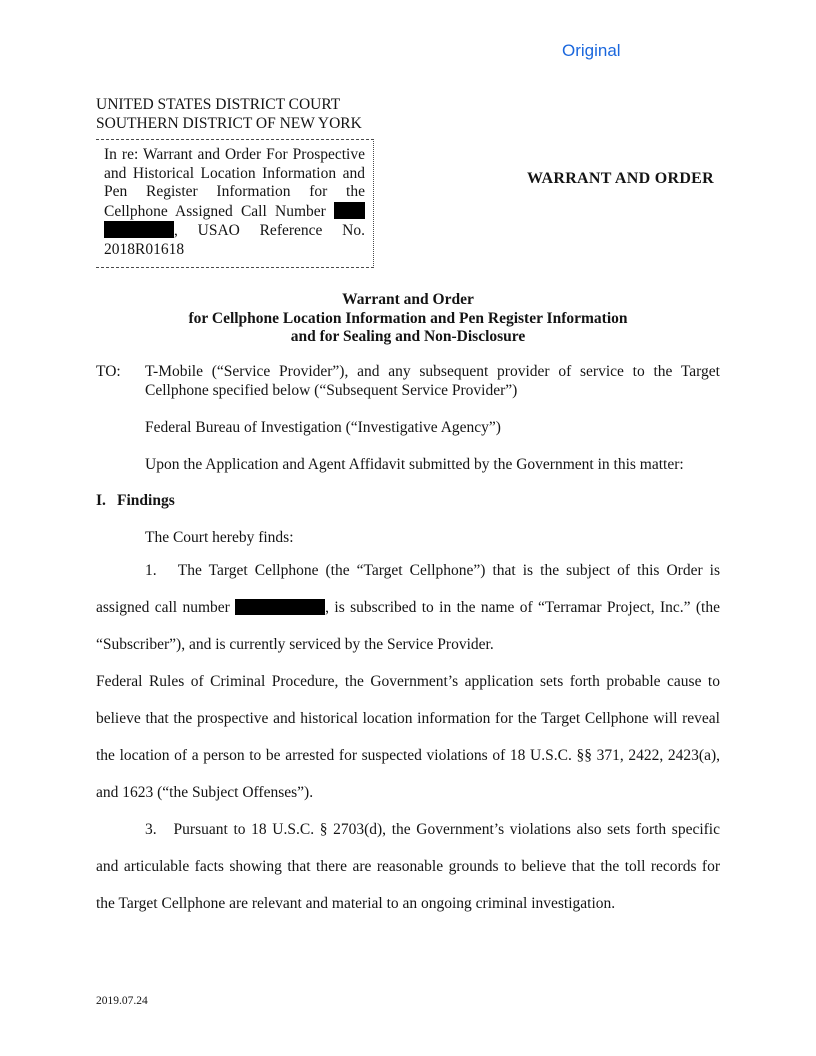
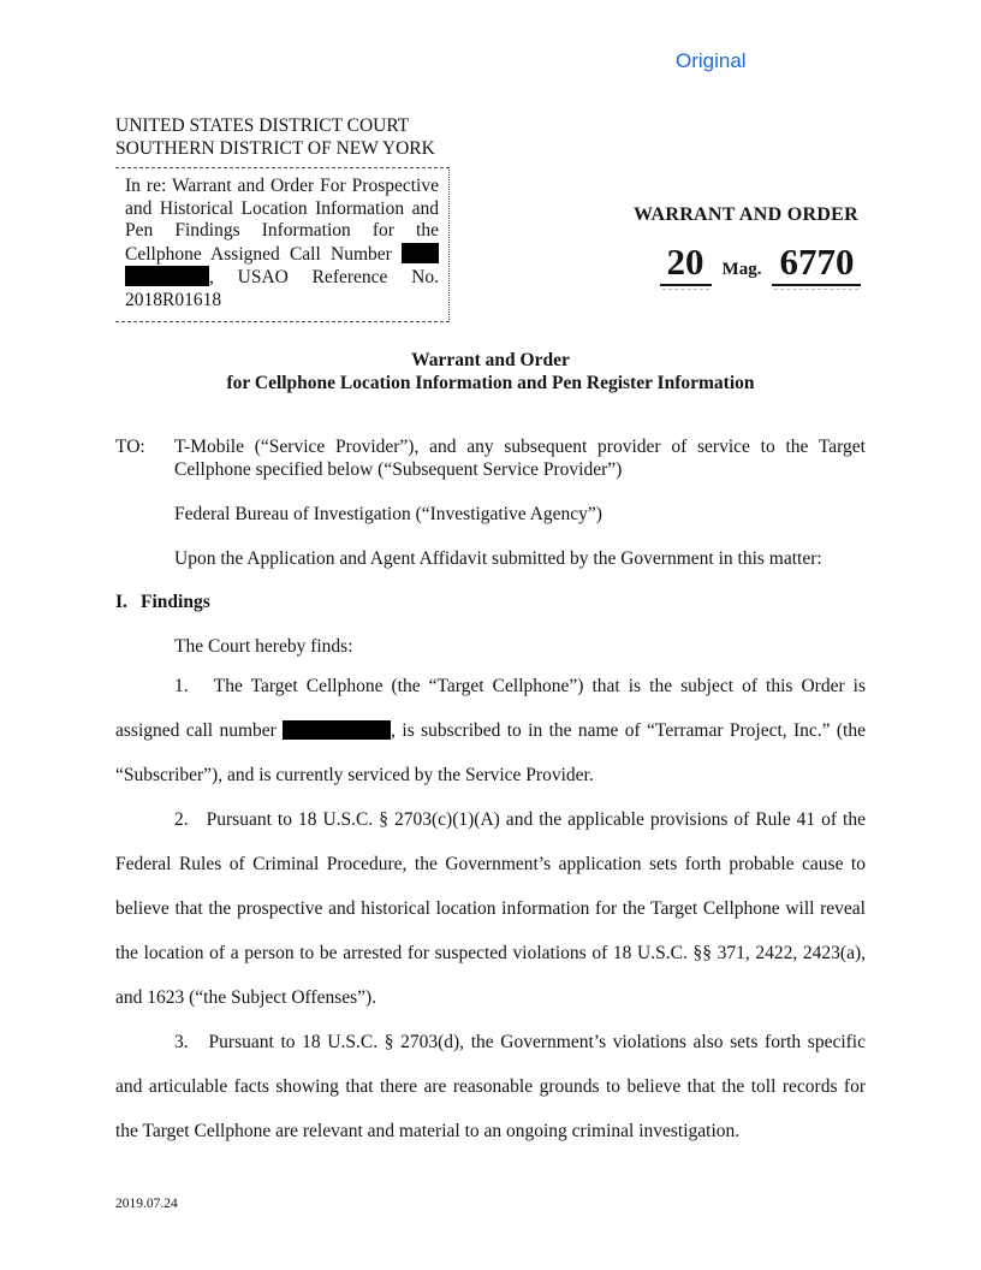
  Original
  UNITED STATES DISTRICT COURT
  SOUTHERN DISTRICT OF NEW YORK
  In re: Warrant and Order For Prospective
  and Historical Location Information and
- Pen Register Information for the
+ Pen Findings Information for the
  Cellphone Assigned Call Number
  , USAO Reference No.
  2018R01618
  WARRANT AND ORDER
+ 20
+ Mag.
+ 6770
  Warrant and Order
  for Cellphone Location Information and Pen Register Information
- and for Sealing and Non-Disclosure
  TO:
  T-Mobile (“Service Provider”), and any subsequent provider of service to the Target
  Cellphone specified below (“Subsequent Service Provider”)
  Federal Bureau of Investigation (“Investigative Agency”)
  Upon the Application and Agent Affidavit submitted by the Government in this matter:
  I. Findings
  The Court hereby finds:
  1. The Target Cellphone (the “Target Cellphone”) that is the subject of this Order is
  assigned call number , is subscribed to in the name of “Terramar Project, Inc.” (the
  “Subscriber”), and is currently serviced by the Service Provider.
+ 2. Pursuant to 18 U.S.C. § 2703(c)(1)(A) and the applicable provisions of Rule 41 of the
  Federal Rules of Criminal Procedure, the Government’s application sets forth probable cause to
  believe that the prospective and historical location information for the Target Cellphone will reveal
  the location of a person to be arrested for suspected violations of 18 U.S.C. §§ 371, 2422, 2423(a),
  and 1623 (“the Subject Offenses”).
  3. Pursuant to 18 U.S.C. § 2703(d), the Government’s violations also sets forth specific
  and articulable facts showing that there are reasonable grounds to believe that the toll records for
  the Target Cellphone are relevant and material to an ongoing criminal investigation.
  2019.07.24
